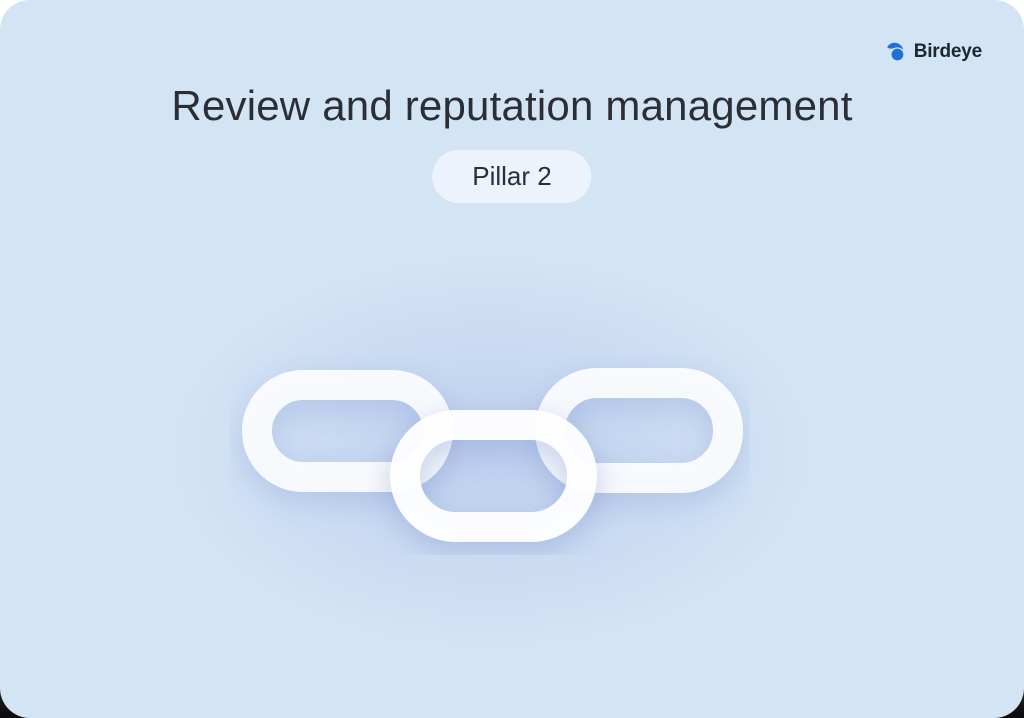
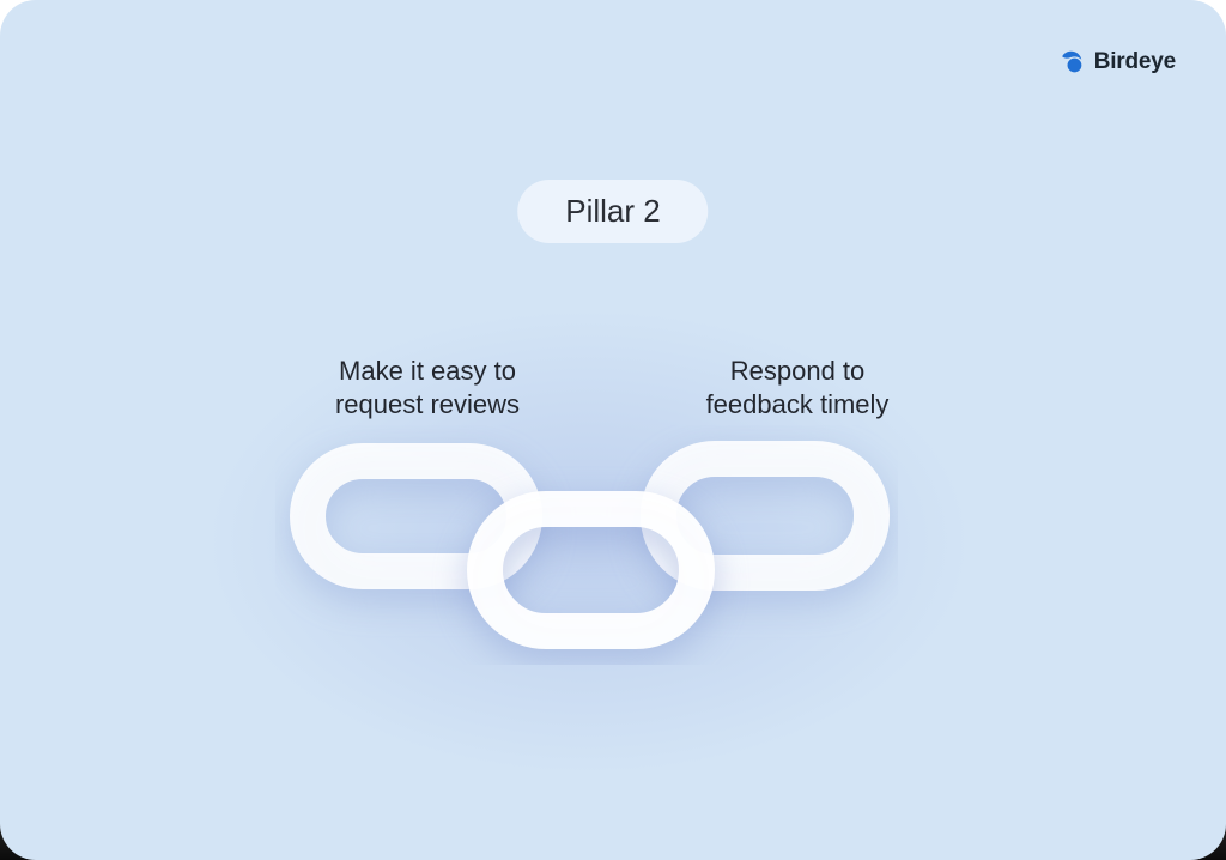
  Birdeye
- Review and reputation management
  Pillar 2
+ Make it easy to
+ request reviews
+ Respond to
+ feedback timely
